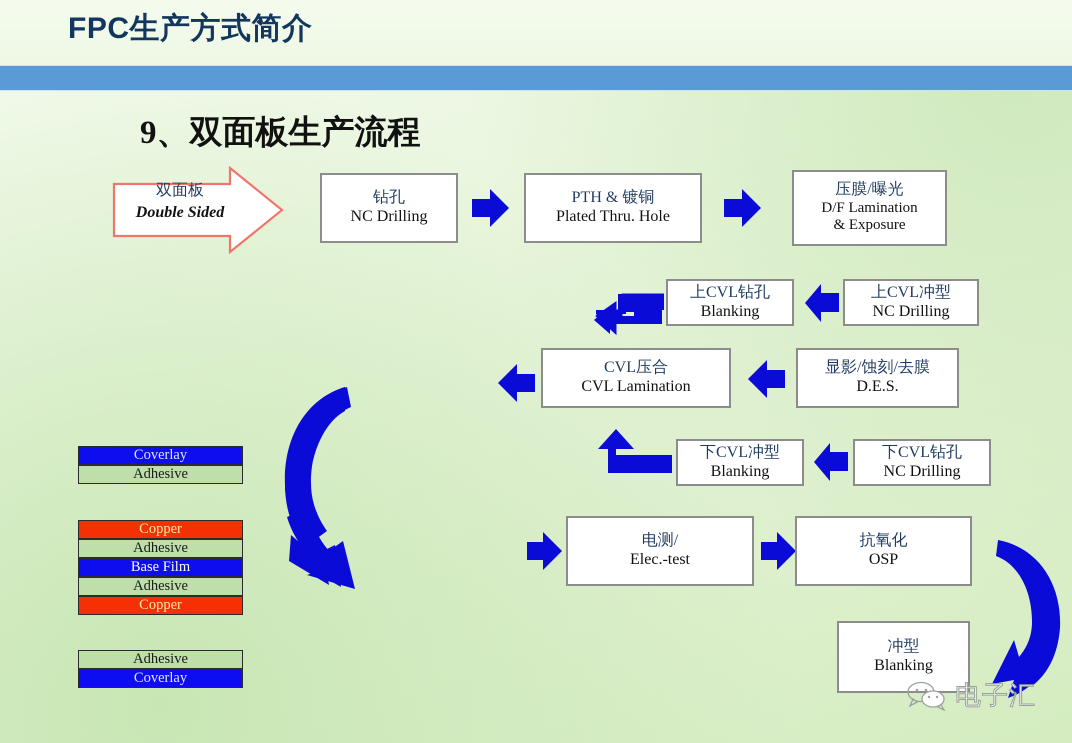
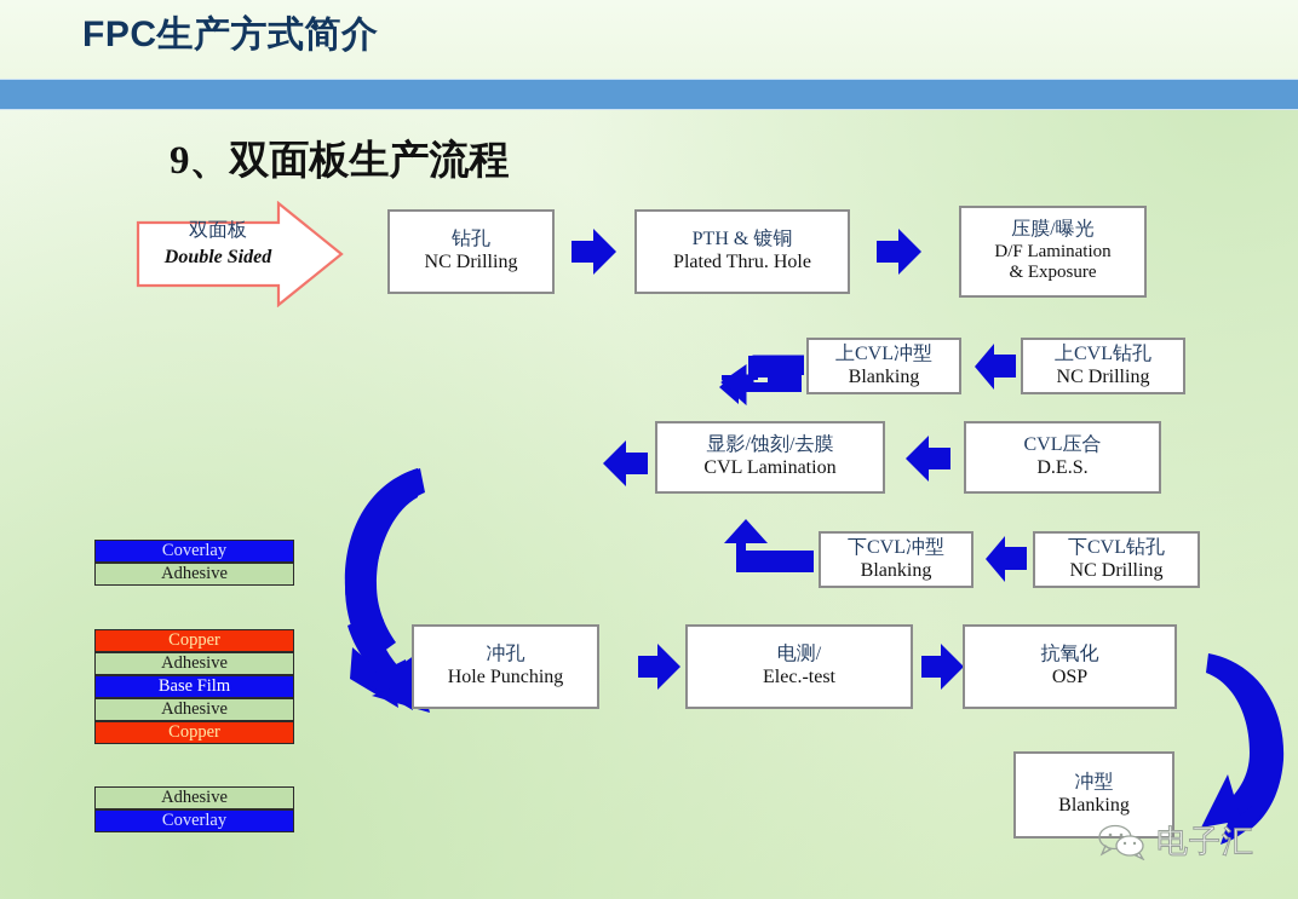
  FPC生产方式简介
  9、双面板生产流程
  双面板
  Double Sided
  钻孔
  NC Drilling
  PTH & 镀铜
  Plated Thru. Hole
  压膜/曝光
  D/F Lamination
  & Exposure
- 上CVL钻孔
+ 上CVL冲型
  Blanking
- 上CVL冲型
+ 上CVL钻孔
  NC Drilling
- CVL压合
+ 显影/蚀刻/去膜
  CVL Lamination
- 显影/蚀刻/去膜
+ CVL压合
  D.E.S.
  下CVL冲型
  Blanking
  下CVL钻孔
  NC Drilling
+ 冲孔
+ Hole Punching
  电测/
  Elec.-test
  抗氧化
  OSP
  冲型
  Blanking
  Coverlay
  Adhesive
  Copper
  Adhesive
  Base Film
  Adhesive
  Copper
  Adhesive
  Coverlay
  电子汇
